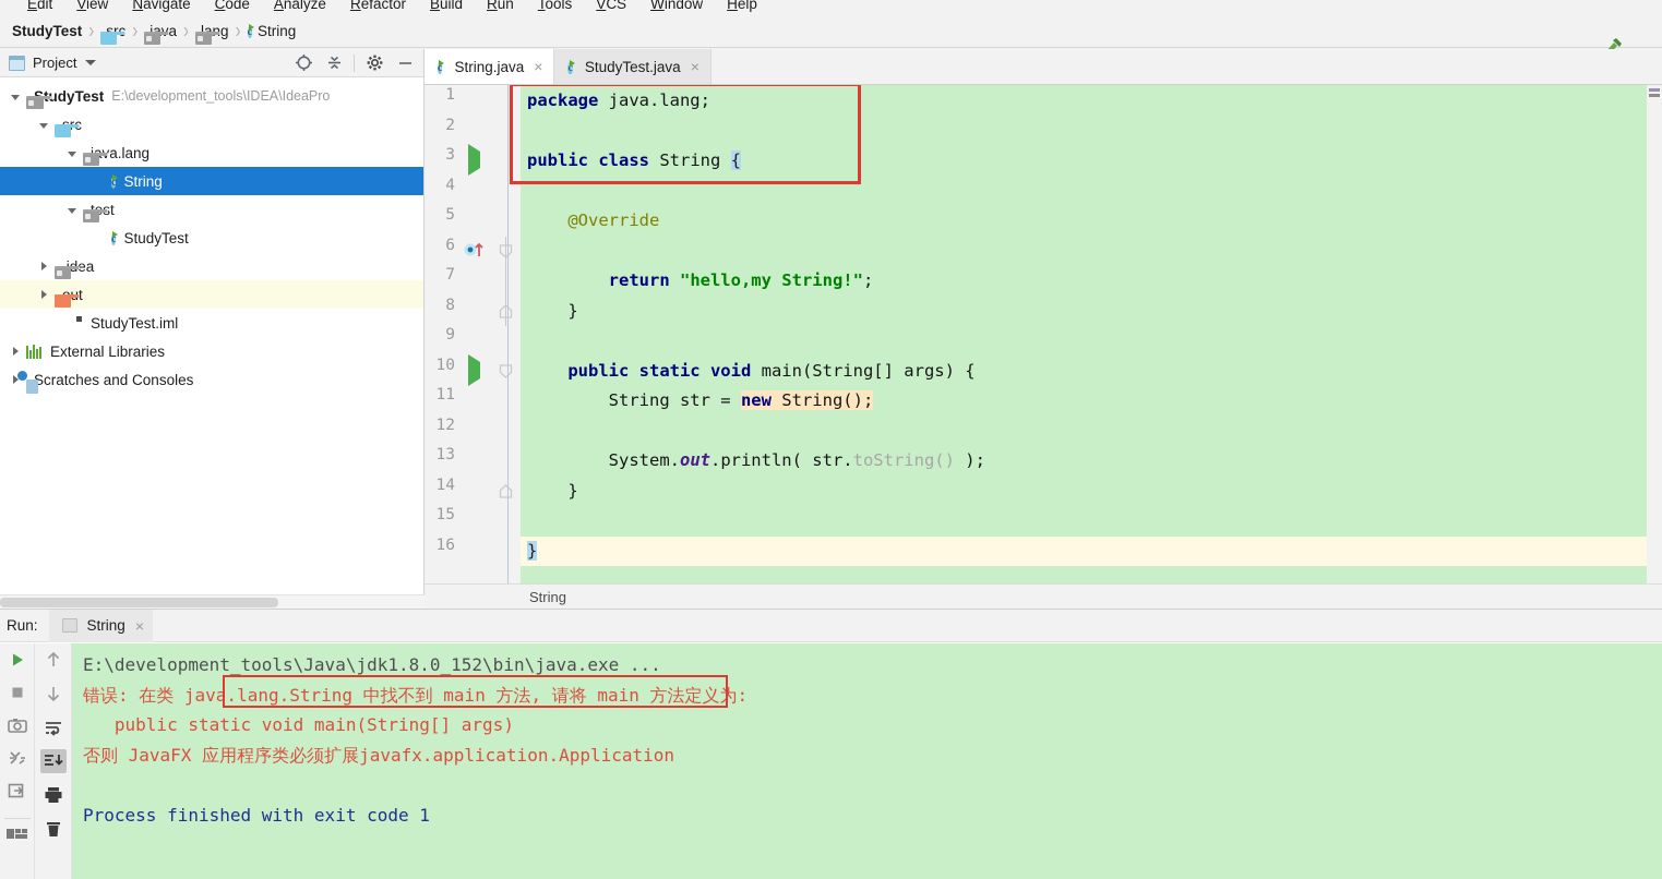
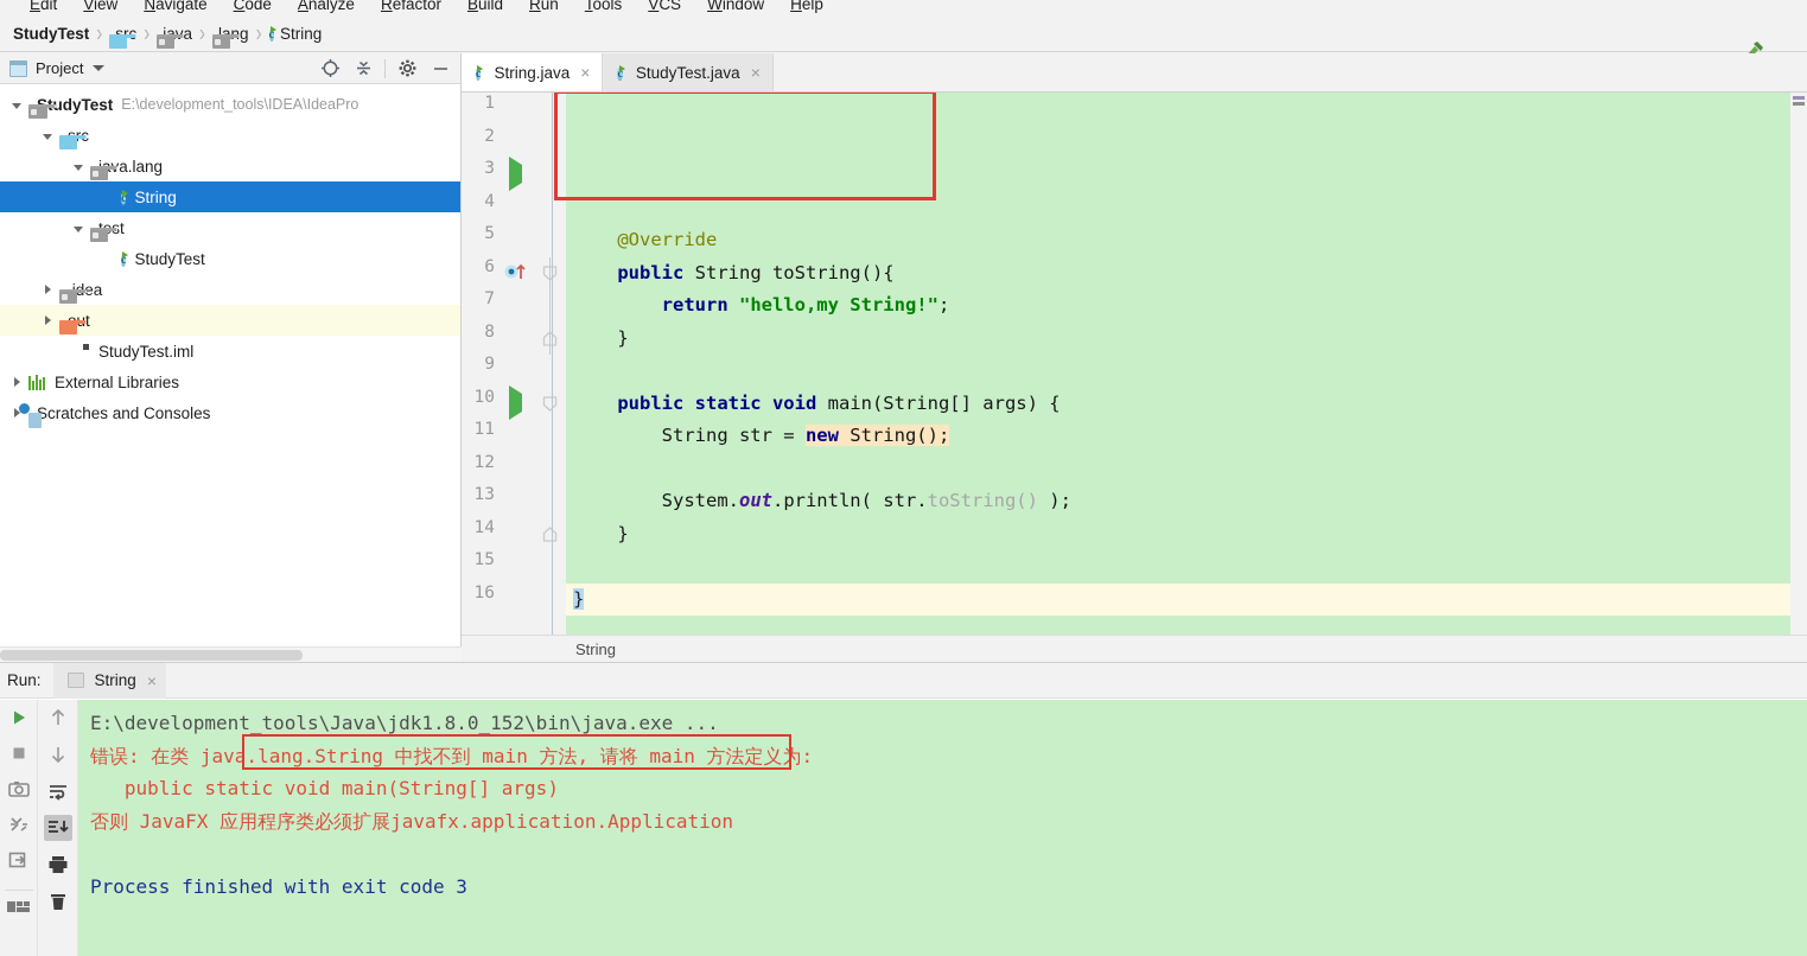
  Edit
  View
  Navigate
  Code
  Analyze
  Refactor
  Build
  Run
  Tools
  VCS
  Window
  Help
  StudyTest
  ›
  ›
  ›
  ›
  c
  String
  Project
  udyTest
  E:\development_tools\IDEA\IdeaPro
  c
  String
  c
  StudyTest
  StudyTest.iml
  External Libraries
  Scratches and Consoles
  c
  String.java
  ×
  c
  StudyTest.java
  ×
  1
  2
  3
  4
  5
  6
  7
  8
  9
  10
  11
  12
  13
  14
  15
  16
- package java.lang;
- public class String {
  @Override
+ public String toString(){
  return "hello,my String!";
  }
  public static void main(String[] args) {
  String str = new String();
  System.out.println( str.toString() );
  }
  }
  String
  Run:
  String
  ×
  E:\development_tools\Java\jdk1.8.0_152\bin\java.exe ...
  错误: 在类 java.lang.String 中找不到 main 方法, 请将 main 方法定义为:
  public static void main(String[] args)
  否则 JavaFX 应用程序类必须扩展javafx.application.Application
- Process finished with exit code 1
+ Process finished with exit code 3
